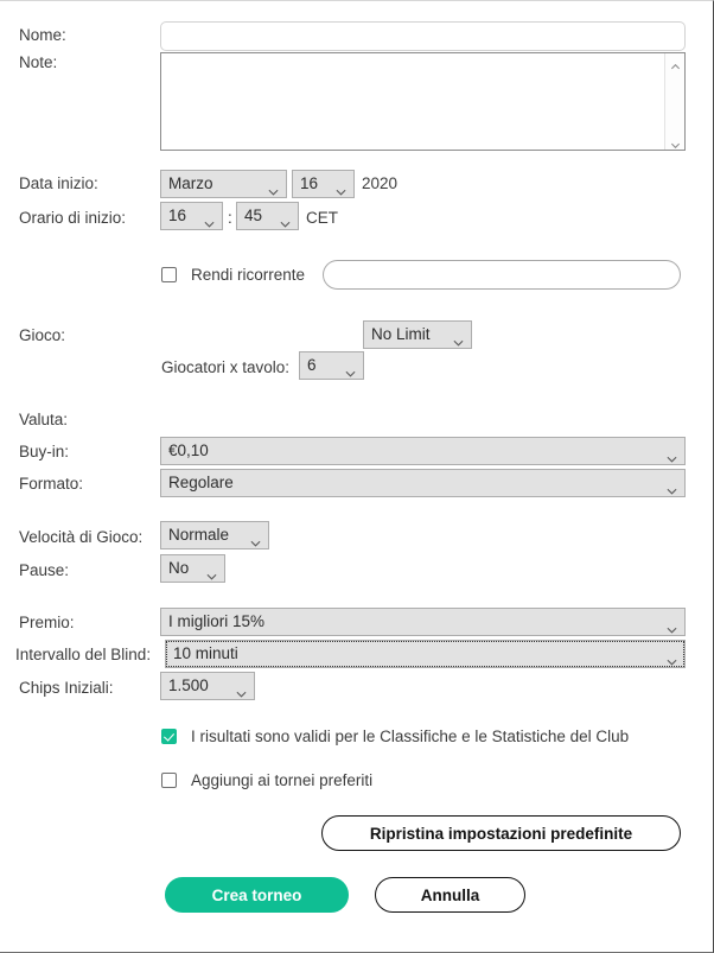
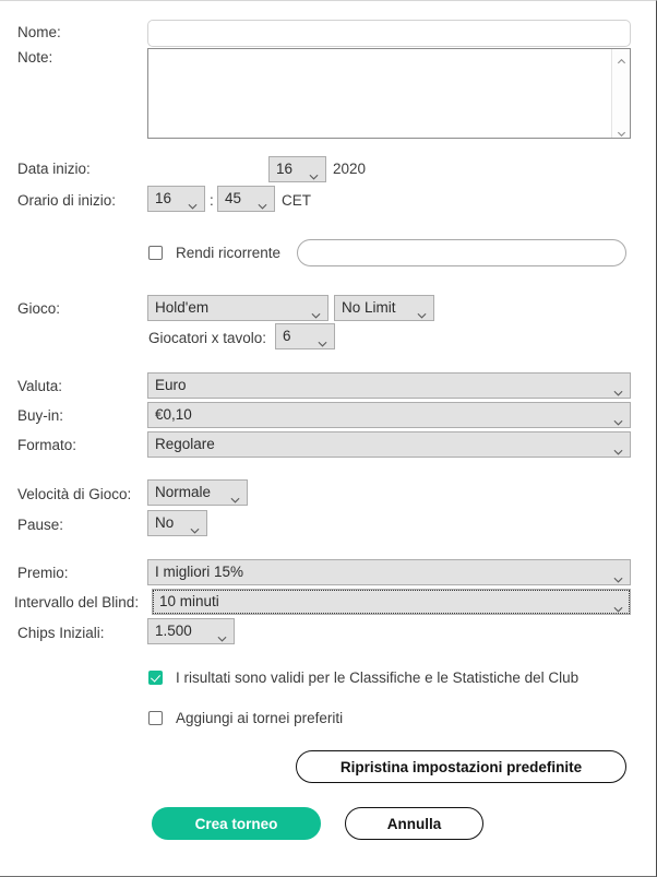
  Nome:
  Note:
  Data inizio:
- Marzo
  16
  2020
  Orario di inizio:
  16
  :
  45
  CET
  Rendi ricorrente
  Gioco:
+ Hold'em
  No Limit
  Giocatori x tavolo:
  6
  Valuta:
+ Euro
  Buy-in:
  €0,10
  Formato:
  Regolare
  Velocità di Gioco:
  Normale
  Pause:
  No
  Premio:
  I migliori 15%
  Intervallo del Blind:
  10 minuti
  Chips Iniziali:
  1.500
  I risultati sono validi per le Classifiche e le Statistiche del Club
  Aggiungi ai tornei preferiti
  Ripristina impostazioni predefinite
  Crea torneo
  Annulla
